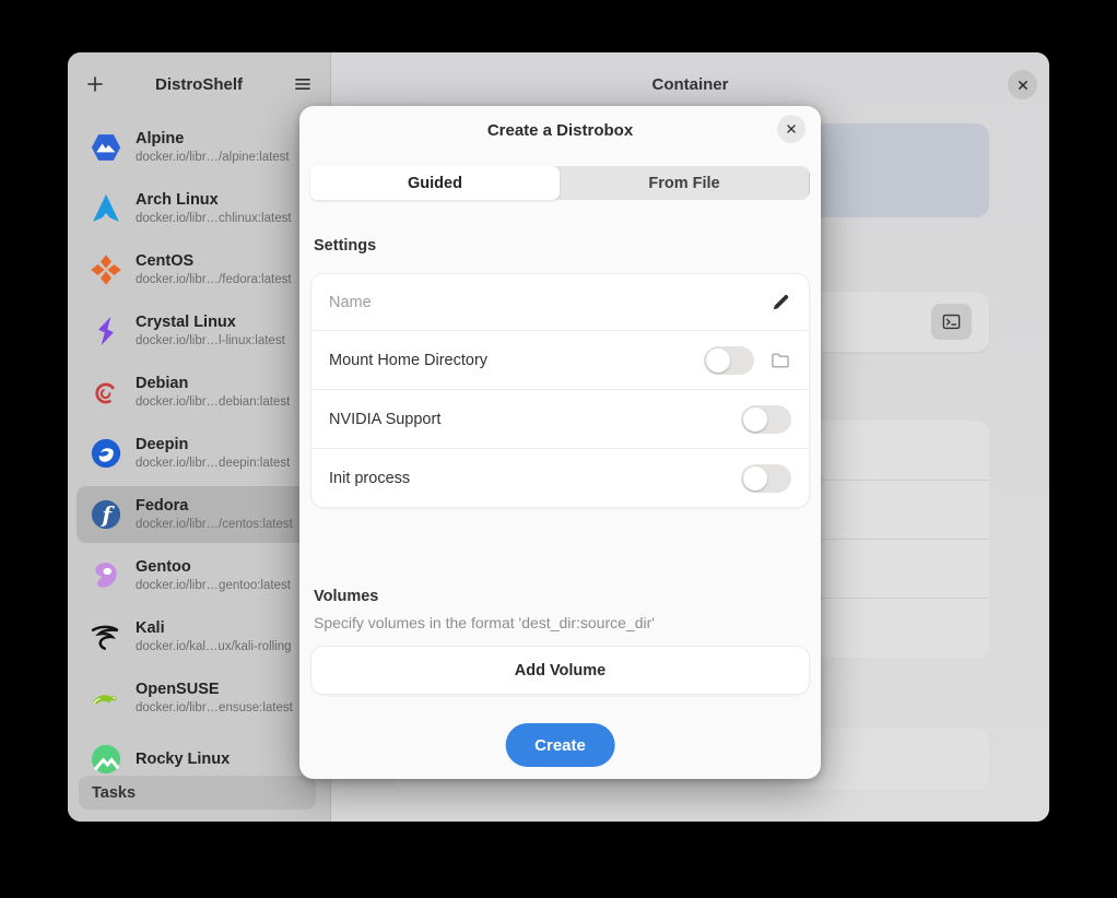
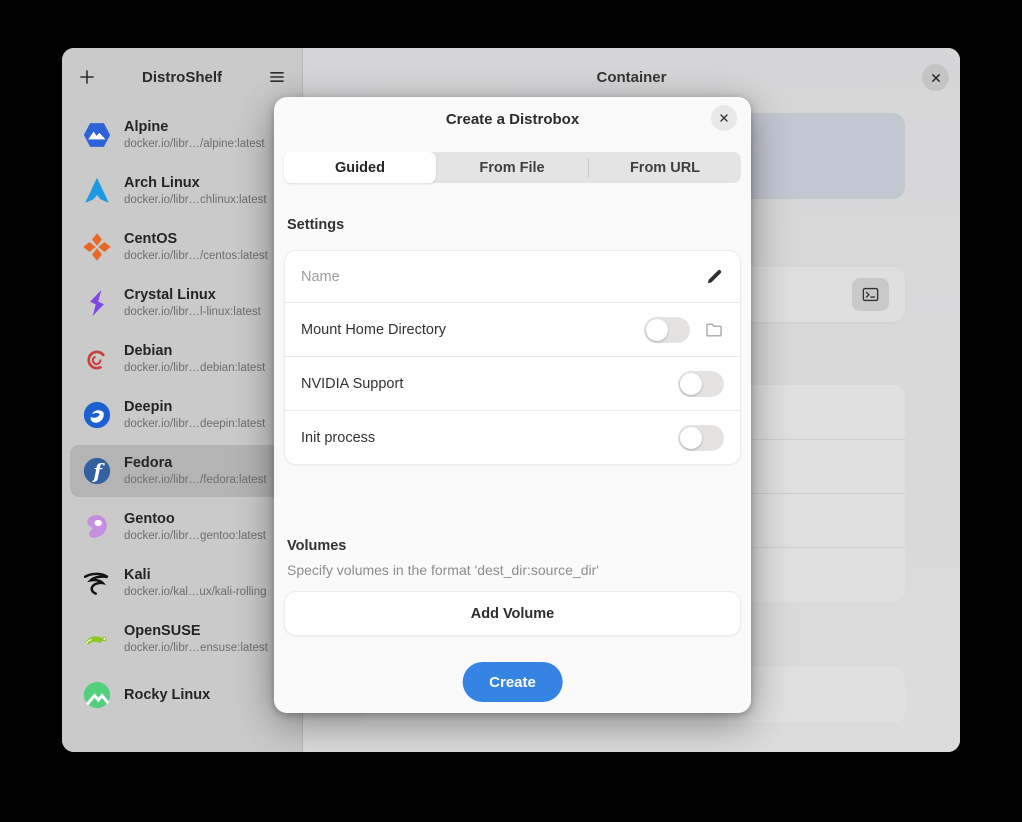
  DistroShelf
  Alpine
  docker.io/libr…/alpine:latest
  Arch Linux
  docker.io/libr…chlinux:latest
  CentOS
- docker.io/libr…/fedora:latest
+ docker.io/libr…/centos:latest
  Crystal Linux
  docker.io/libr…l-linux:latest
  Debian
  docker.io/libr…debian:latest
  Deepin
  docker.io/libr…deepin:latest
  f
  Fedora
- docker.io/libr…/centos:latest
+ docker.io/libr…/fedora:latest
  Gentoo
  docker.io/libr…gentoo:latest
  Kali
  docker.io/kal…ux/kali-rolling
  OpenSUSE
  docker.io/libr…ensuse:latest
  Rocky Linux
- Tasks
  Container
  Create a Distrobox
  Guided
  From File
+ From URL
  Settings
  Name
  Mount Home Directory
  NVIDIA Support
  Init process
  Volumes
  Specify volumes in the format 'dest_dir:source_dir'
  Add Volume
  Create
